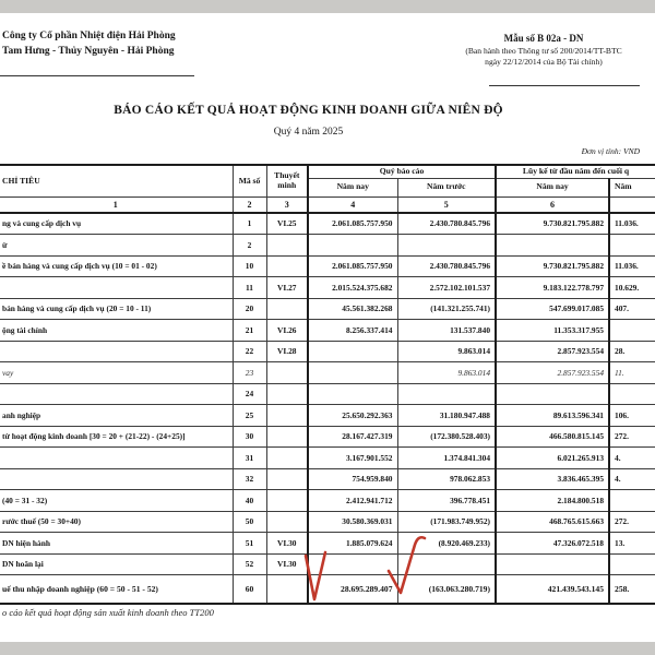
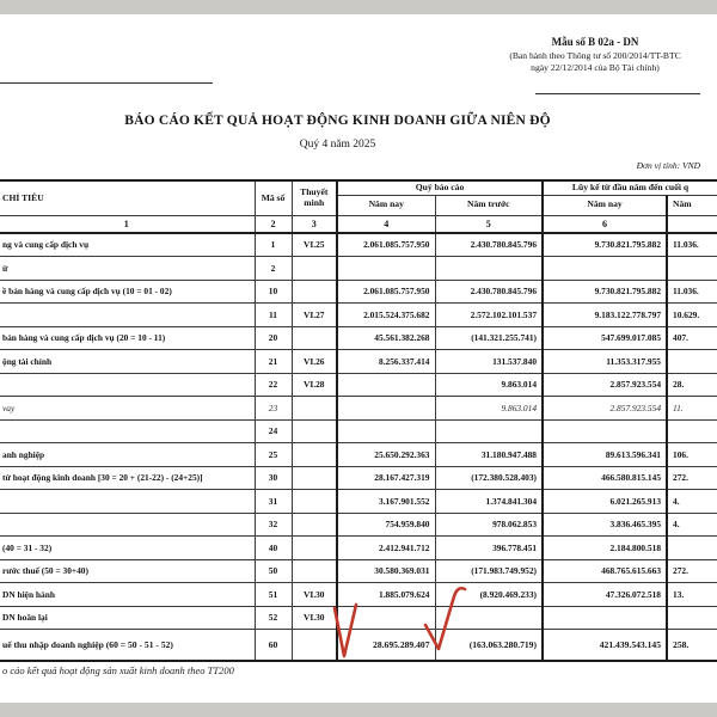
- Công ty Cổ phần Nhiệt điện Hải Phòng
- Tam Hưng - Thủy Nguyên - Hải Phòng
  Mẫu số B 02a - DN
  (Ban hành theo Thông tư số 200/2014/TT-BTC
  ngày 22/12/2014 của Bộ Tài chính)
  BÁO CÁO KẾT QUẢ HOẠT ĐỘNG KINH DOANH GIỮA NIÊN ĐỘ
  Quý 4 năm 2025
  Đơn vị tính: VND
  CHỈ TIÊU	Mã số	Thuyết minh	Quý báo cáo	Lũy kế từ đầu năm đến cuối q
  Năm nay	Năm trước	Năm nay	Năm
  1	2	3	4	5	6
  ng và cung cấp dịch vụ	1	VI.25	2.061.085.757.950	2.430.780.845.796	9.730.821.795.882	11.036.
  ừ	2
  ề bán hàng và cung cấp dịch vụ (10 = 01 - 02)	10		2.061.085.757.950	2.430.780.845.796	9.730.821.795.882	11.036.
  	11	VI.27	2.015.524.375.682	2.572.102.101.537	9.183.122.778.797	10.629.
  bán hàng và cung cấp dịch vụ (20 = 10 - 11)	20		45.561.382.268	(141.321.255.741)	547.699.017.085	407.
  ộng tài chính	21	VI.26	8.256.337.414	131.537.840	11.353.317.955
  	22	VI.28		9.863.014	2.857.923.554	28.
  vay	23			9.863.014	2.857.923.554	11.
  	24
  anh nghiệp	25		25.650.292.363	31.180.947.488	89.613.596.341	106.
  từ hoạt động kinh doanh [30 = 20 + (21-22) - (24+25)]	30		28.167.427.319	(172.380.528.403)	466.580.815.145	272.
  	31		3.167.901.552	1.374.841.304	6.021.265.913	4.
  	32		754.959.840	978.062.853	3.836.465.395	4.
  (40 = 31 - 32)	40		2.412.941.712	396.778.451	2.184.800.518
  rước thuế (50 = 30+40)	50		30.580.369.031	(171.983.749.952)	468.765.615.663	272.
  DN hiện hành	51	VI.30	1.885.079.624	(8.920.469.233)	47.326.072.518	13.
  DN hoãn lại	52	VI.30
  uế thu nhập doanh nghiệp (60 = 50 - 51 - 52)	60		28.695.289.407	(163.063.280.719)	421.439.543.145	258.
  o cáo kết quả hoạt động sản xuất kinh doanh theo TT200
